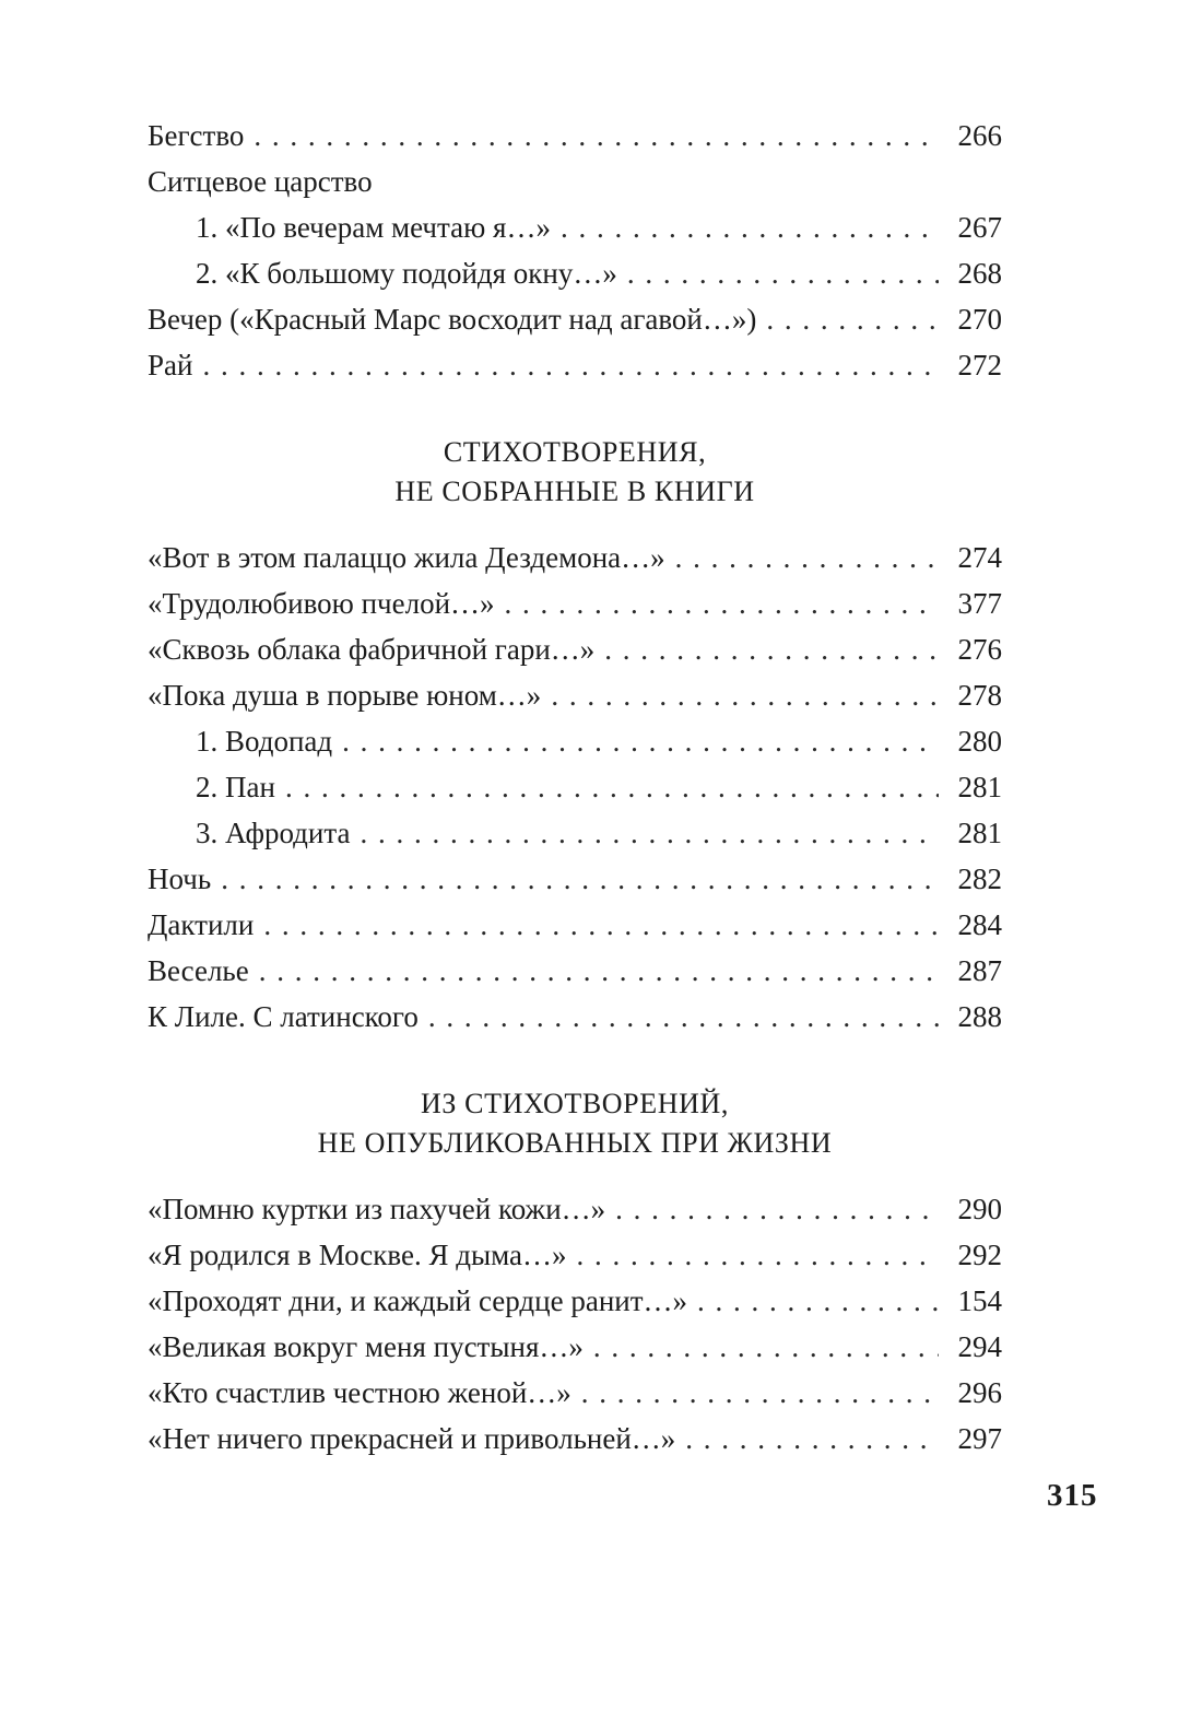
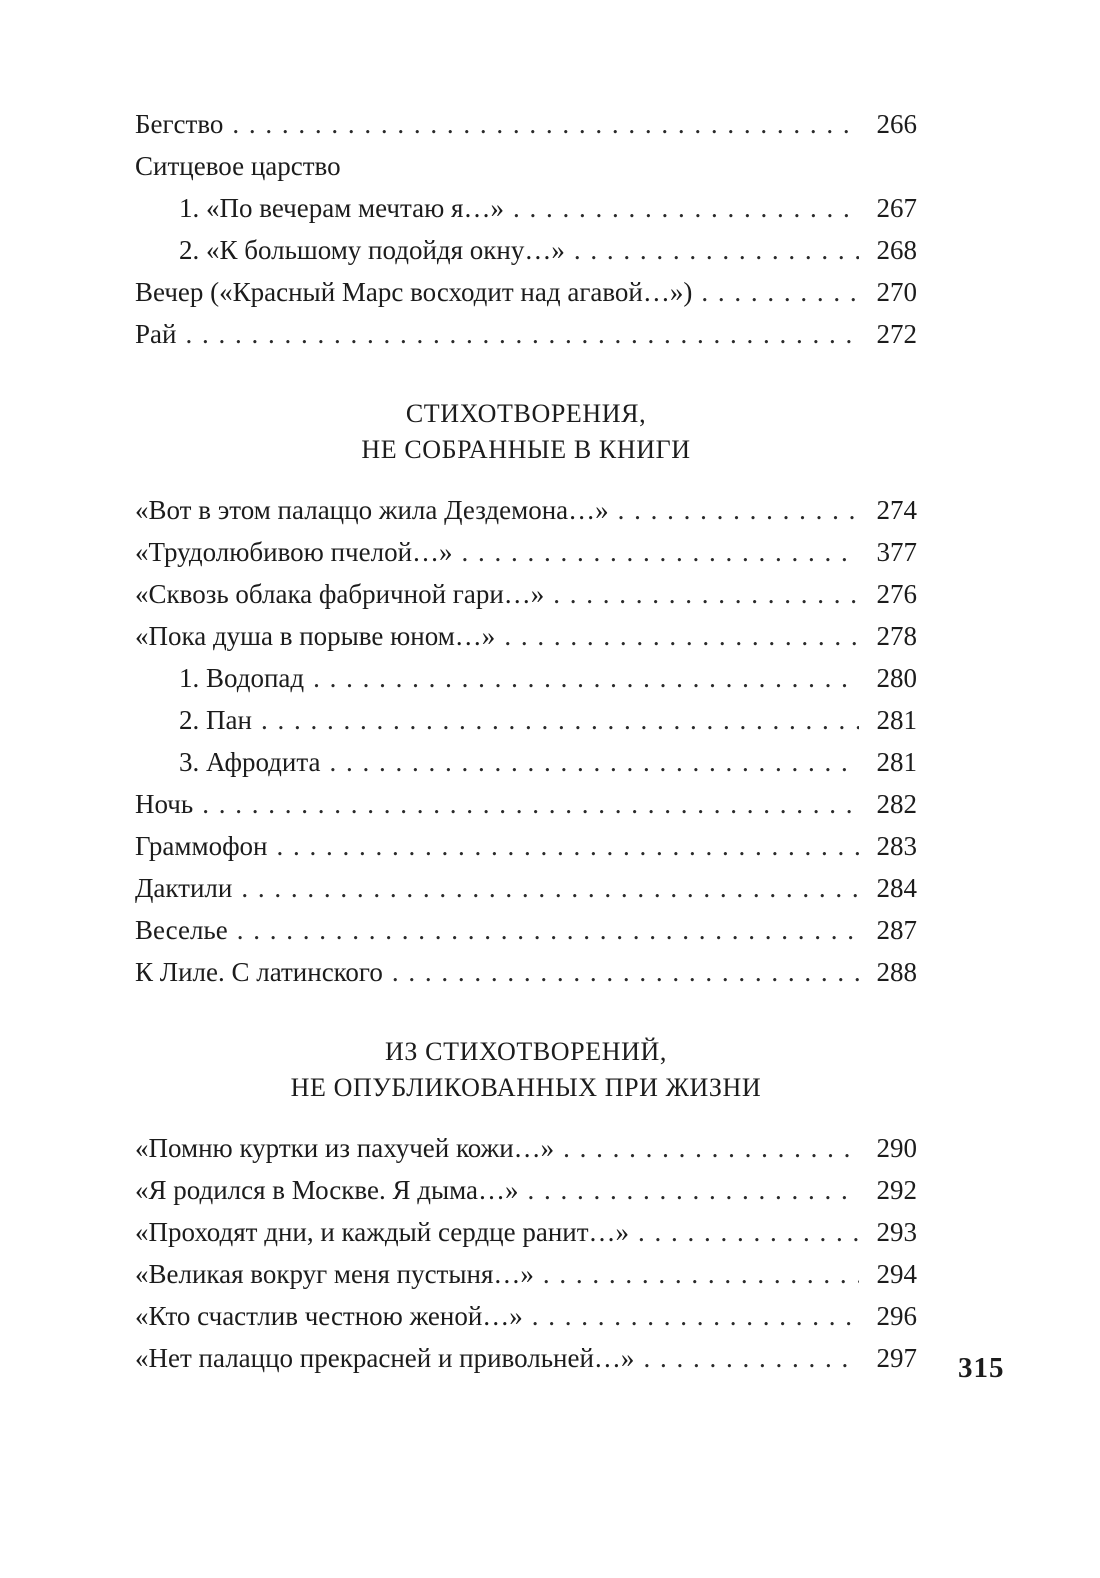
  Бегство
  266
  Ситцевое царство
  1. «По вечерам мечтаю я…»
  267
  2. «К большому подойдя окну…»
  268
  Вечер («Красный Марс восходит над агавой…»)
  270
  Рай
  272
  СТИХОТВОРЕНИЯ,
  НЕ СОБРАННЫЕ В КНИГИ
  «Вот в этом палаццо жила Дездемона…»
  274
  «Трудолюбивою пчелой…»
  377
  «Сквозь облака фабричной гари…»
  276
  «Пока душа в порыве юном…»
  278
  1. Водопад
  280
  2. Пан
  281
  3. Афродита
  281
  Ночь
  282
+ Граммофон
+ 283
  Дактили
  284
  Веселье
  287
  К Лиле. С латинского
  288
  ИЗ СТИХОТВОРЕНИЙ,
  НЕ ОПУБЛИКОВАННЫХ ПРИ ЖИЗНИ
  «Помню куртки из пахучей кожи…»
  290
  «Я родился в Москве. Я дыма…»
  292
  «Проходят дни, и каждый сердце ранит…»
- 154
+ 293
  «Великая вокруг меня пустыня…»
  294
  «Кто счастлив честною женой…»
  296
- «Нет ничего прекрасней и привольней…»
+ «Нет палаццо прекрасней и привольней…»
  297
  315
